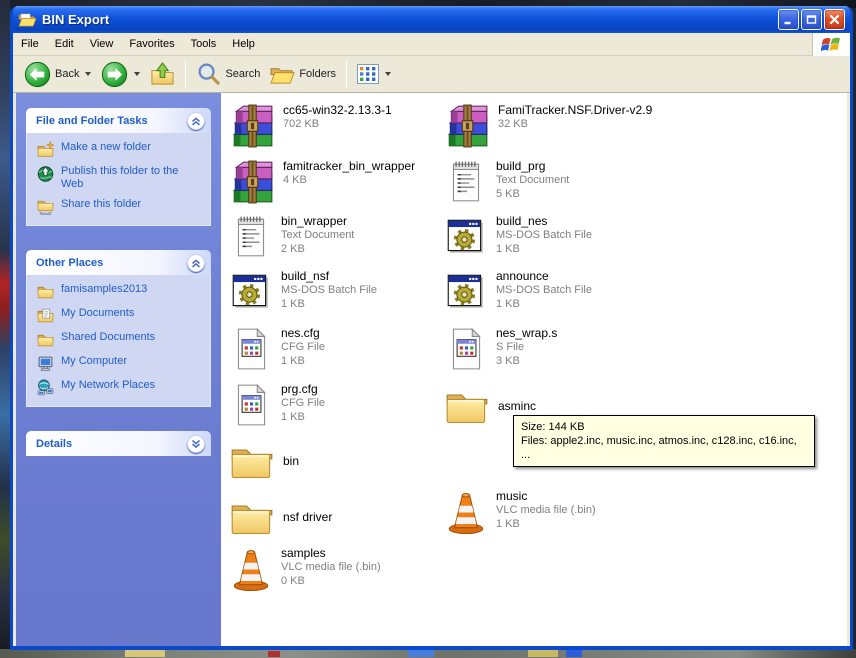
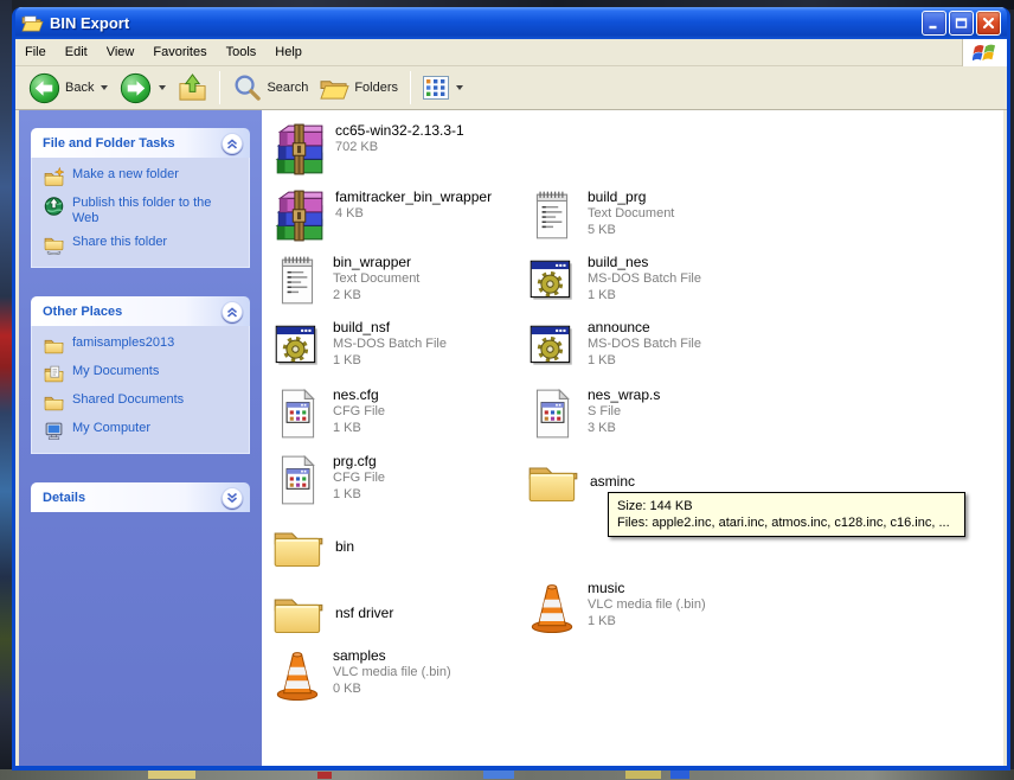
  BIN Export
  File
  Edit
  View
  Favorites
  Tools
  Help
  Back
  Search
  Folders
  File and Folder Tasks
  Make a new folder
  Publish this folder to the Web
  Share this folder
  Other Places
  famisamples2013
  My Documents
  Shared Documents
  My Computer
- My Network Places
  Details
  cc65-win32-2.13.3-1
  702 KB
  famitracker_bin_wrapper
  4 KB
  bin_wrapper
  Text Document
  2 KB
  build_nsf
  MS-DOS Batch File
  1 KB
  nes.cfg
  CFG File
  1 KB
  prg.cfg
  CFG File
  1 KB
  bin
  nsf driver
  samples
  VLC media file (.bin)
  0 KB
- FamiTracker.NSF.Driver-v2.9
- 32 KB
  build_prg
  Text Document
  5 KB
  build_nes
  MS-DOS Batch File
  1 KB
  announce
  MS-DOS Batch File
  1 KB
  nes_wrap.s
  S File
  3 KB
  asminc
  music
  VLC media file (.bin)
  1 KB
  Size: 144 KB
- Files: apple2.inc, music.inc, atmos.inc, c128.inc, c16.inc, ...
+ Files: apple2.inc, atari.inc, atmos.inc, c128.inc, c16.inc, ...
